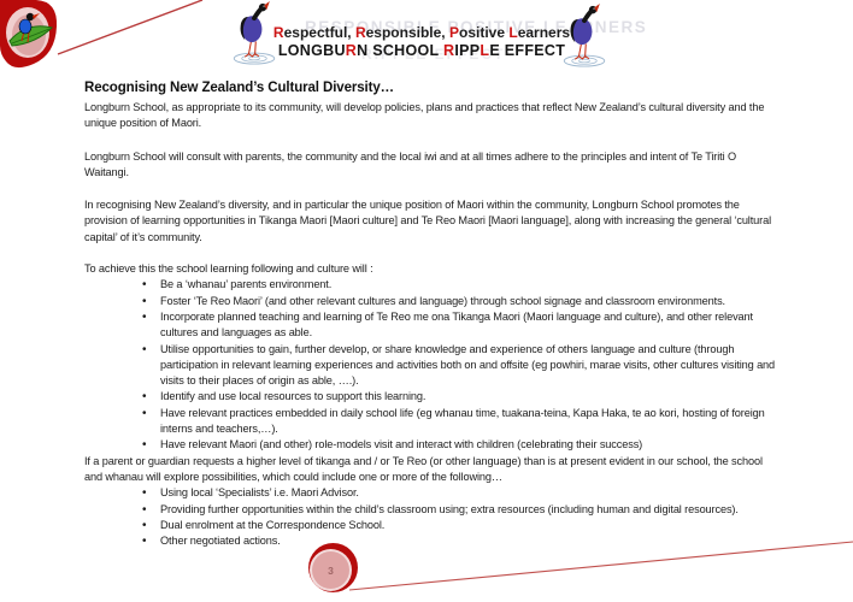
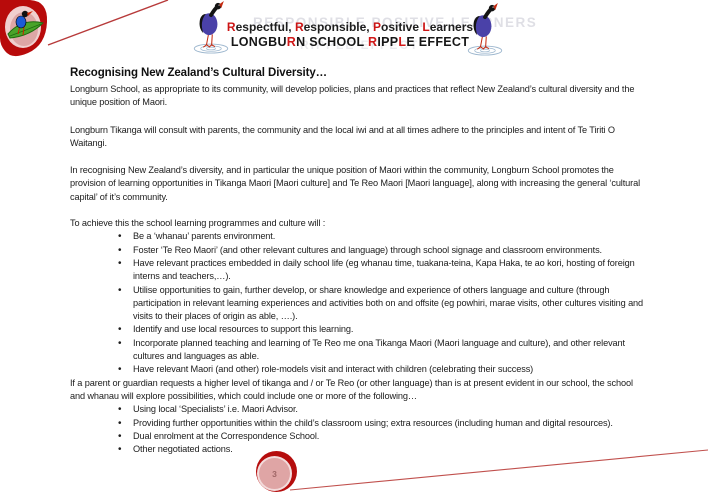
  RESPONSIBLE POSITIVE LENERS
  RIPPLE EFFECT
  Respectful, Responsible, Positive Learners
  LONGBURN SCHOOL RIPPLE EFFECT
  Recognising New Zealand’s Cultural Diversity…
  Longburn School, as appropriate to its community, will develop policies, plans and practices that reflect New Zealand’s cultural diversity and the unique position of Maori.
- Longburn School will consult with parents, the community and the local iwi and at all times adhere to the principles and intent of Te Tiriti O Waitangi.
+ Longburn Tikanga will consult with parents, the community and the local iwi and at all times adhere to the principles and intent of Te Tiriti O Waitangi.
  In recognising New Zealand’s diversity, and in particular the unique position of Maori within the community, Longburn School promotes the provision of learning opportunities in Tikanga Maori [Maori culture] and Te Reo Maori [Maori language], along with increasing the general ‘cultural capital’ of it’s community.
- To achieve this the school learning following and culture will :
+ To achieve this the school learning programmes and culture will :
  Be a ‘whanau’ parents environment.
  Foster ‘Te Reo Maori’ (and other relevant cultures and language) through school signage and classroom environments.
- Incorporate planned teaching and learning of Te Reo me ona Tikanga Maori (Maori language and culture), and other relevant cultures and languages as able.
+ Have relevant practices embedded in daily school life (eg whanau time, tuakana-teina, Kapa Haka, te ao kori, hosting of foreign interns and teachers,…).
  Utilise opportunities to gain, further develop, or share knowledge and experience of others language and culture (through participation in relevant learning experiences and activities both on and offsite (eg powhiri, marae visits, other cultures visiting and visits to their places of origin as able, ….).
  Identify and use local resources to support this learning.
- Have relevant practices embedded in daily school life (eg whanau time, tuakana-teina, Kapa Haka, te ao kori, hosting of foreign interns and teachers,…).
+ Incorporate planned teaching and learning of Te Reo me ona Tikanga Maori (Maori language and culture), and other relevant cultures and languages as able.
  Have relevant Maori (and other) role-models visit and interact with children (celebrating their success)
  If a parent or guardian requests a higher level of tikanga and / or Te Reo (or other language) than is at present evident in our school, the school and whanau will explore possibilities, which could include one or more of the following…
  Using local ‘Specialists’ i.e. Maori Advisor.
  Providing further opportunities within the child’s classroom using; extra resources (including human and digital resources).
  Dual enrolment at the Correspondence School.
  Other negotiated actions.
  3
